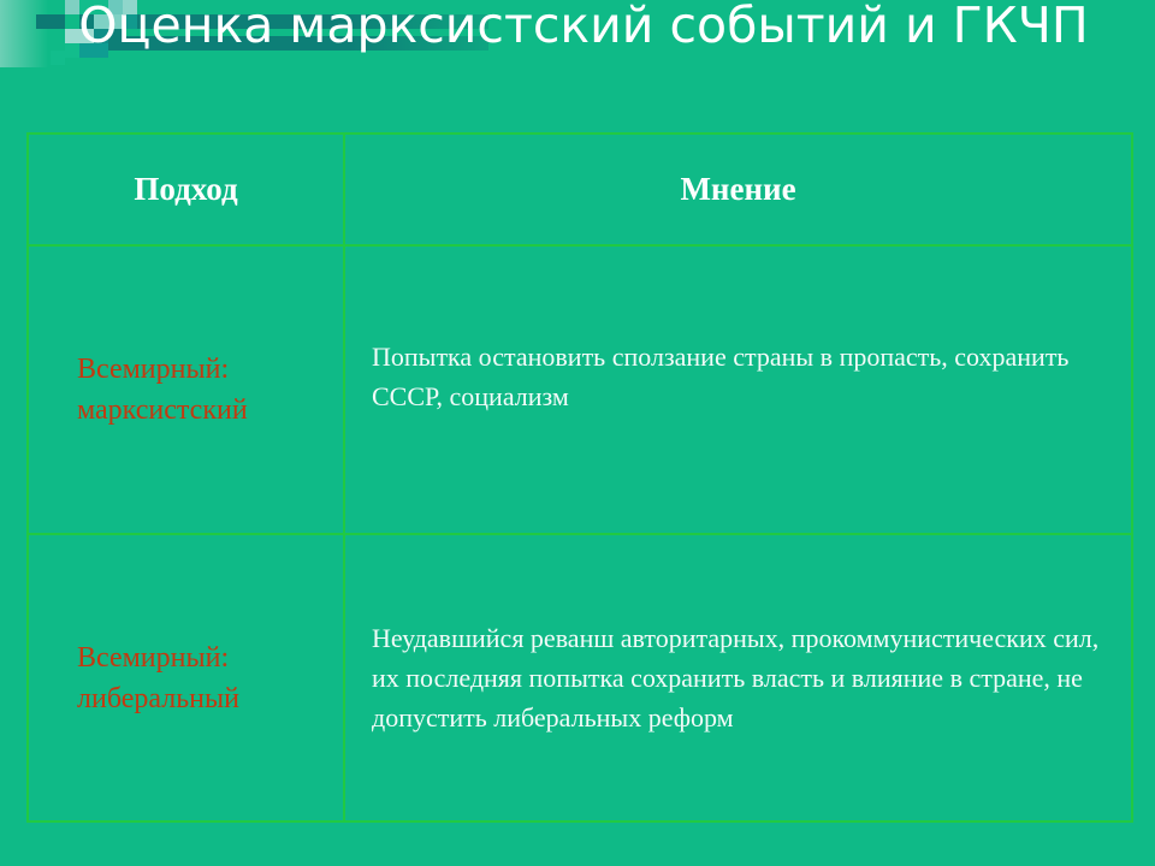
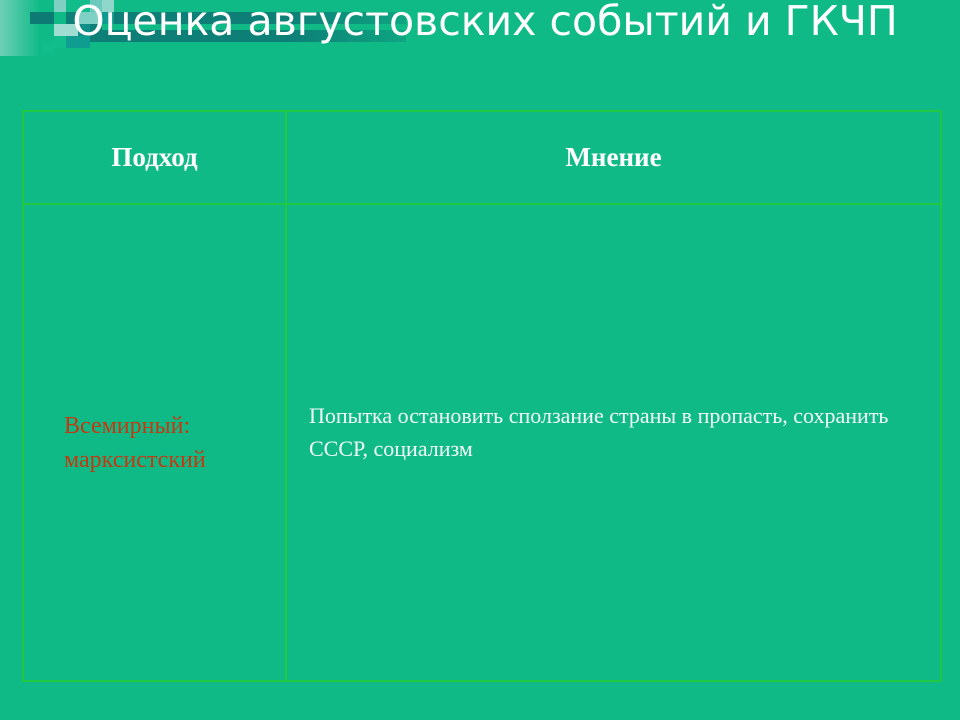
- Оценка марксистский событий и ГКЧП
+ Оценка августовских событий и ГКЧП
  Подход	Мнение
  Всемирный: марксистский	Попытка остановить сползание страны в пропасть, сохранить СССР, социализм
- Всемирный: либеральный	Неудавшийся реванш авторитарных, прокоммунистических сил, их последняя попытка сохранить власть и влияние в стране, не допустить либеральных реформ
